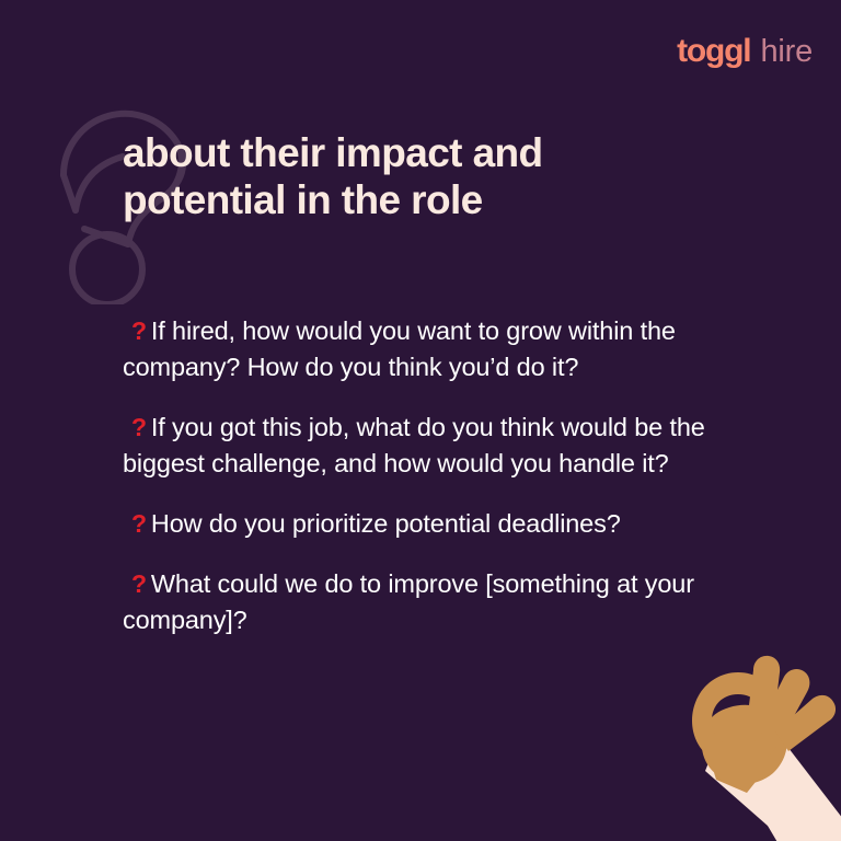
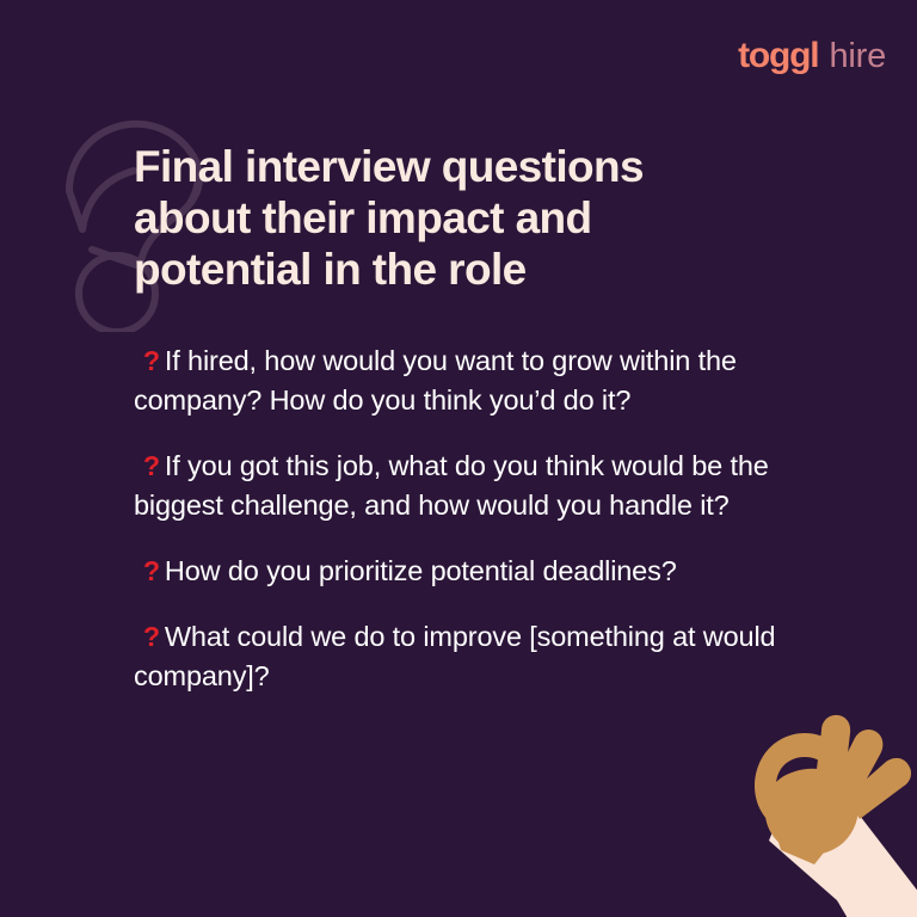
  toggl
  hire
+ Final interview questions
  about their impact and
  potential in the role
  ? If hired, how would you want to grow within the company? How do you think you’d do it?
  ? If you got this job, what do you think would be the biggest challenge, and how would you handle it?
  ? How do you prioritize potential deadlines?
- ? What could we do to improve [something at your company]?
+ ? What could we do to improve [something at would company]?
